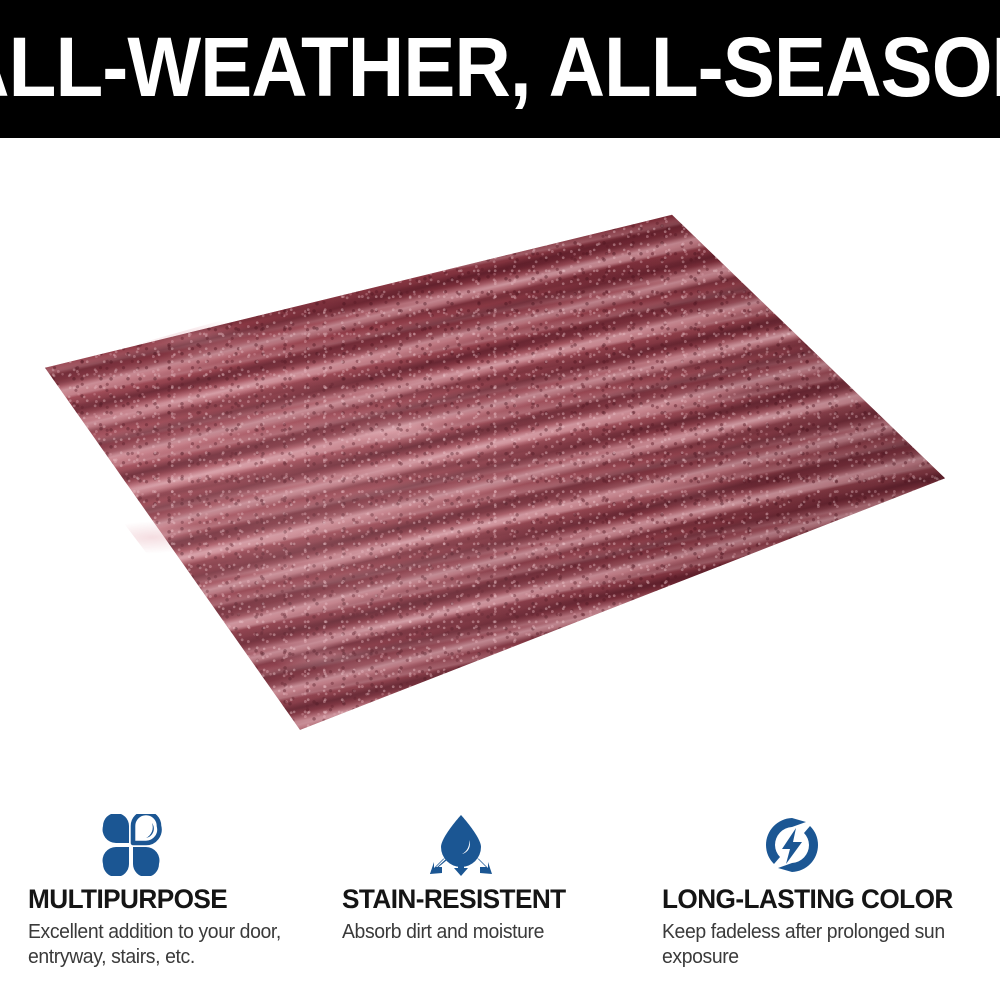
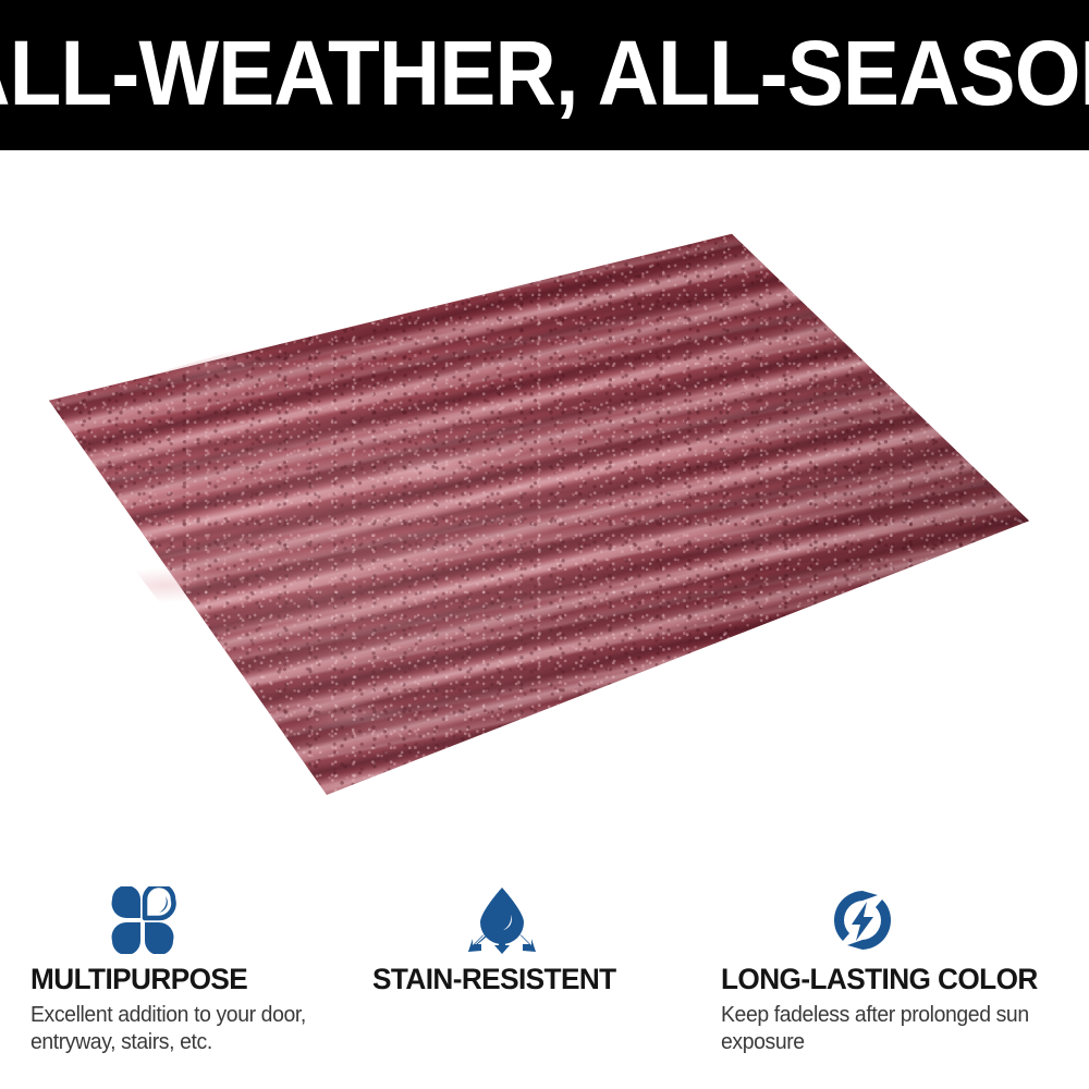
  LL-WEATHER, ALL-SEASO
  MULTIPURPOSE
  Excellent addition to your door, entryway, stairs, etc.
  STAIN-RESISTENT
- Absorb dirt and moisture
  LONG-LASTING COLOR
  Keep fadeless after prolonged sun exposure
